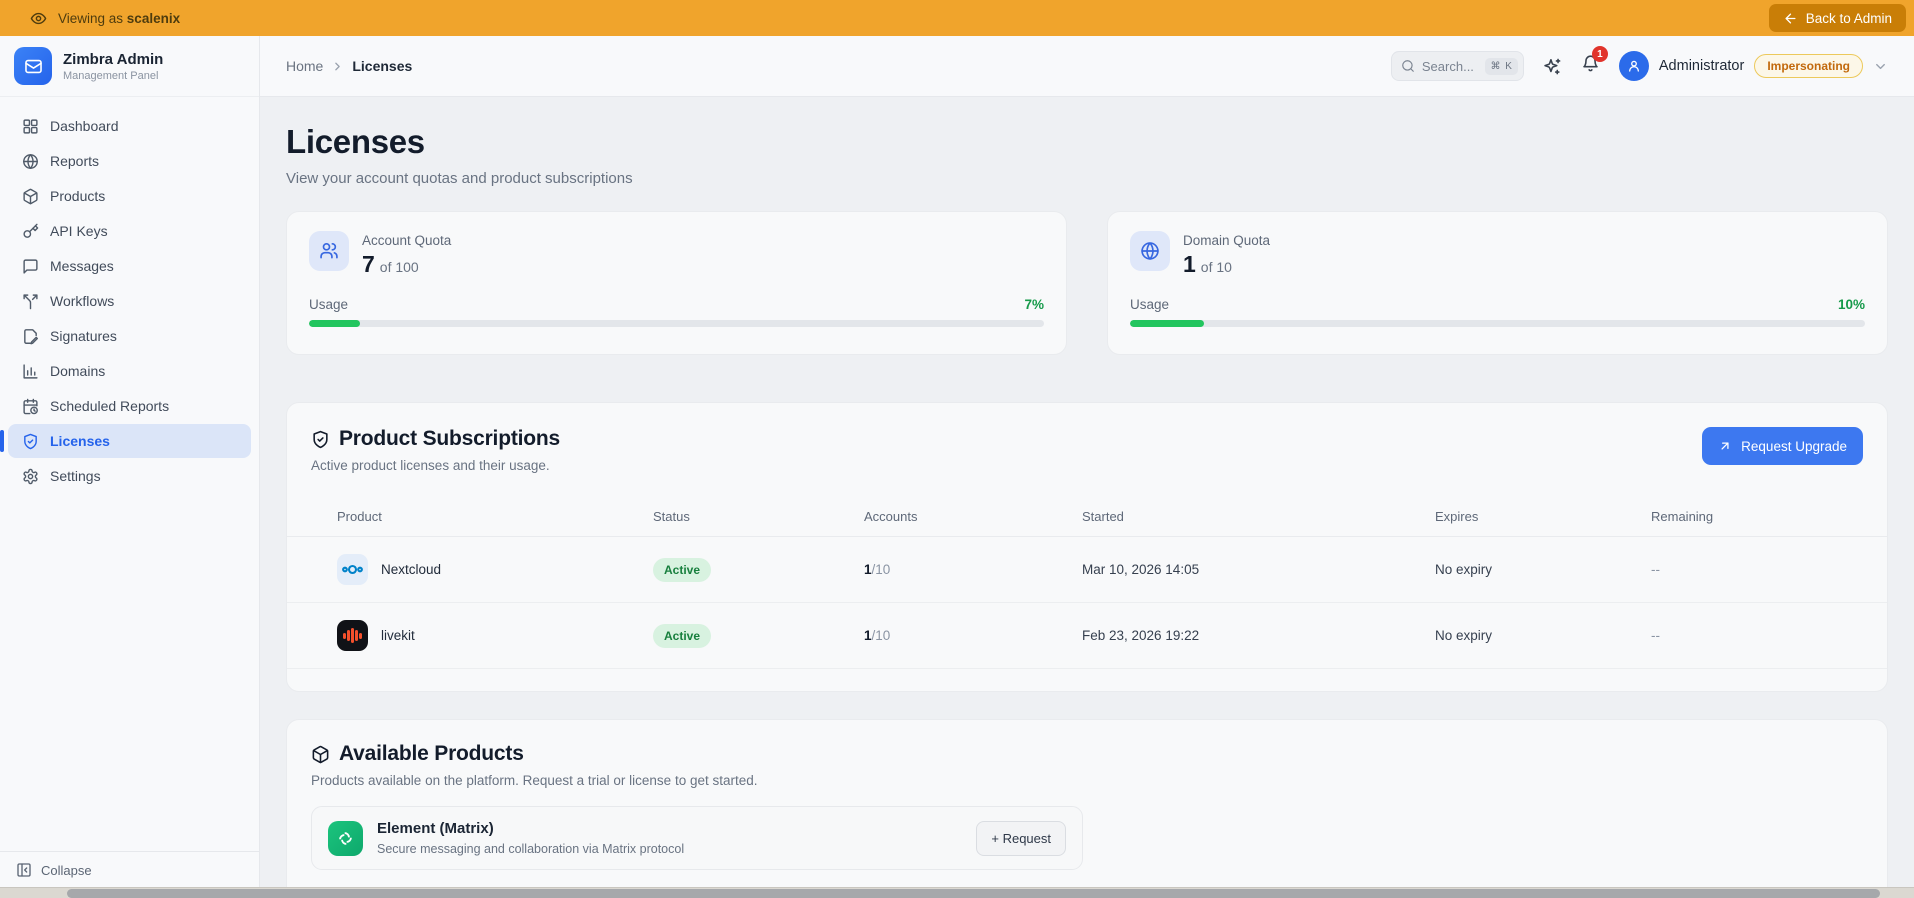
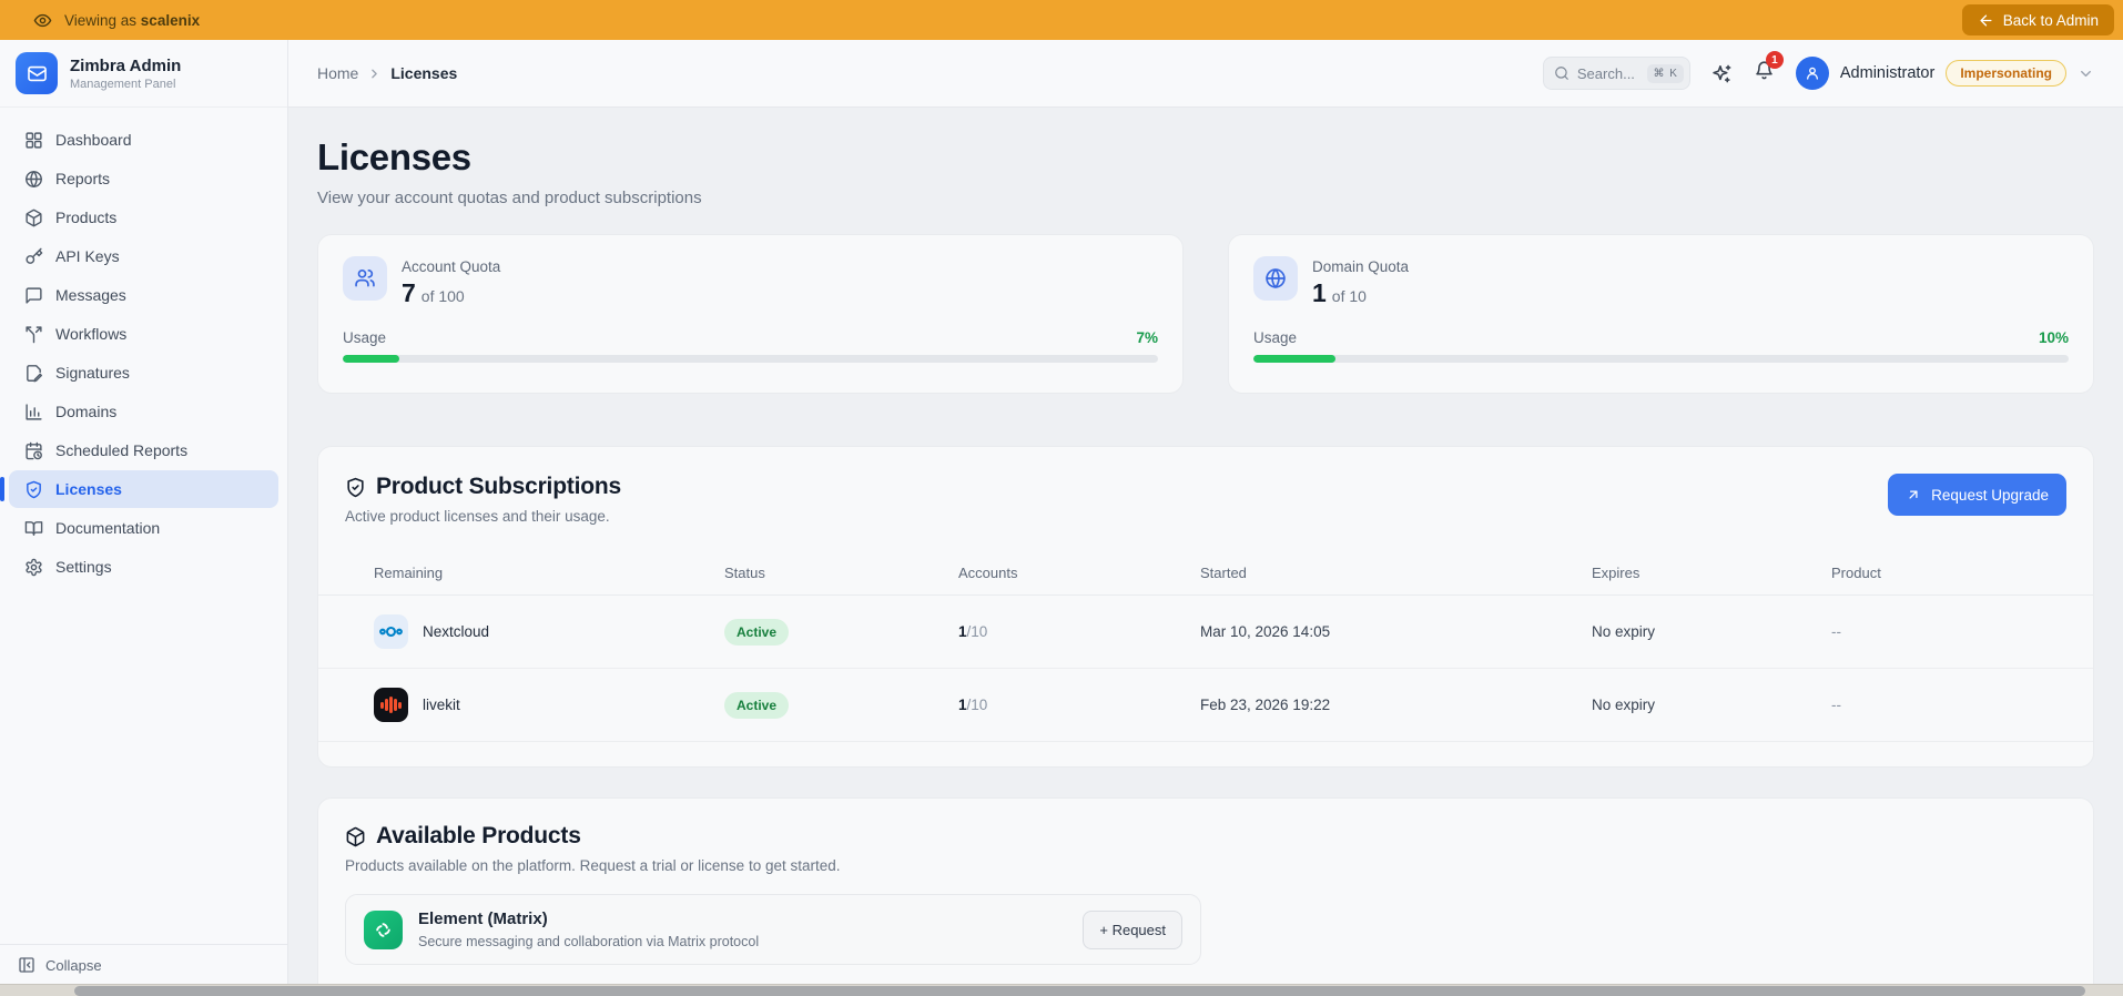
  Viewing as scalenix
  Back to Admin
  Zimbra Admin
  Management Panel
  Dashboard
  Reports
  Products
  API Keys
  Messages
  Workflows
  Signatures
  Domains
  Scheduled Reports
  Licenses
+ Documentation
  Settings
  Collapse
  Home
  Licenses
  Search...
  ⌘ K
  1
  Administrator
  Impersonating
  Licenses
  View your account quotas and product subscriptions
  Account Quota
  7 of 100
  Usage
  7%
  Domain Quota
  1 of 10
  Usage
  10%
  Product Subscriptions
  Active product licenses and their usage.
  Request Upgrade
- Product
+ Remaining
  Status
  Accounts
  Started
  Expires
- Remaining
+ Product
  Nextcloud
  Active
  1/10
  Mar 10, 2026 14:05
  No expiry
  --
  livekit
  Active
  1/10
  Feb 23, 2026 19:22
  No expiry
  --
  Available Products
  Products available on the platform. Request a trial or license to get started.
  Element (Matrix)
  Secure messaging and collaboration via Matrix protocol
  + Request
